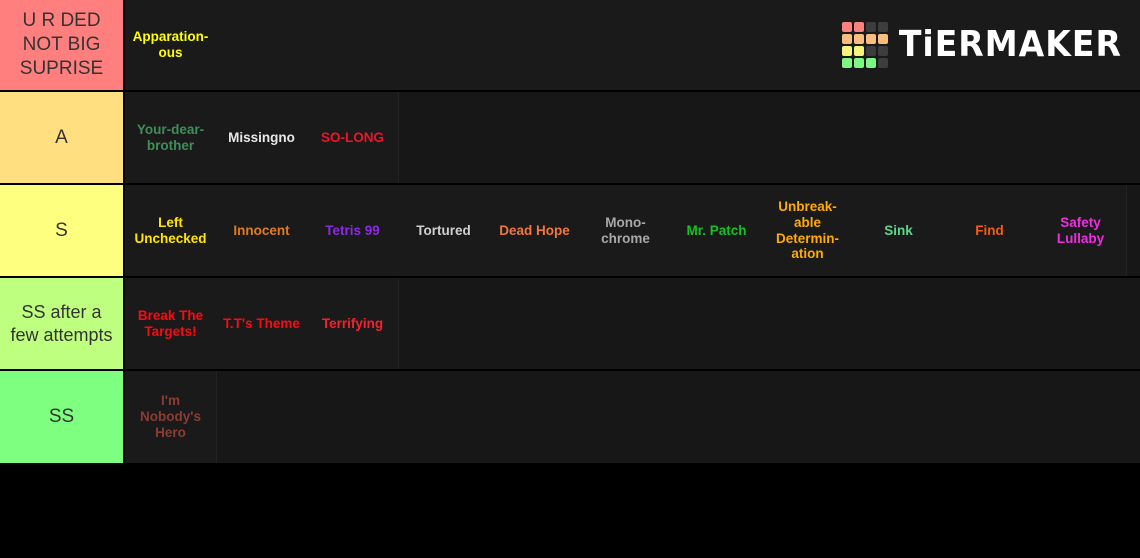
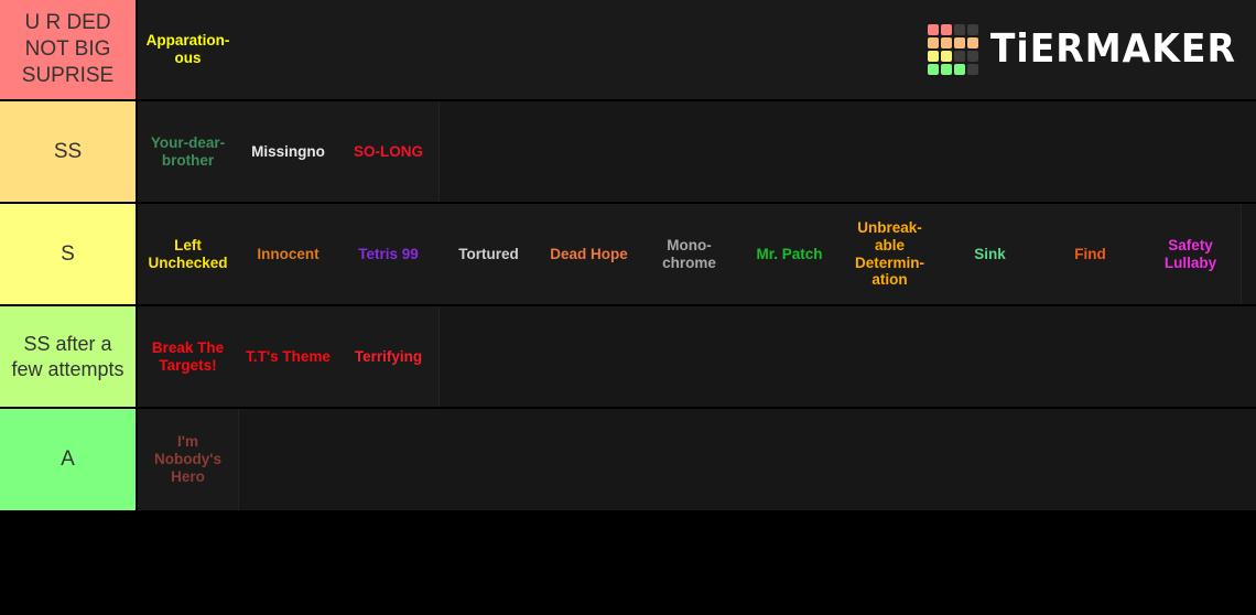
  U R DED NOT BIG SUPRISE
  Apparation-ous
  TiERMAKER
- A
+ SS
  Your-dear-brother
  Missingno
  SO-LONG
  S
  Left Unchecked
  Innocent
  Tetris 99
  Tortured
  Dead Hope
  Mono-chrome
  Mr. Patch
  Unbreak-able Determin-ation
  Sink
  Find
  Safety Lullaby
  SS after a few attempts
  Break The Targets!
  T.T's Theme
  Terrifying
- SS
+ A
  I'm Nobody's Hero
